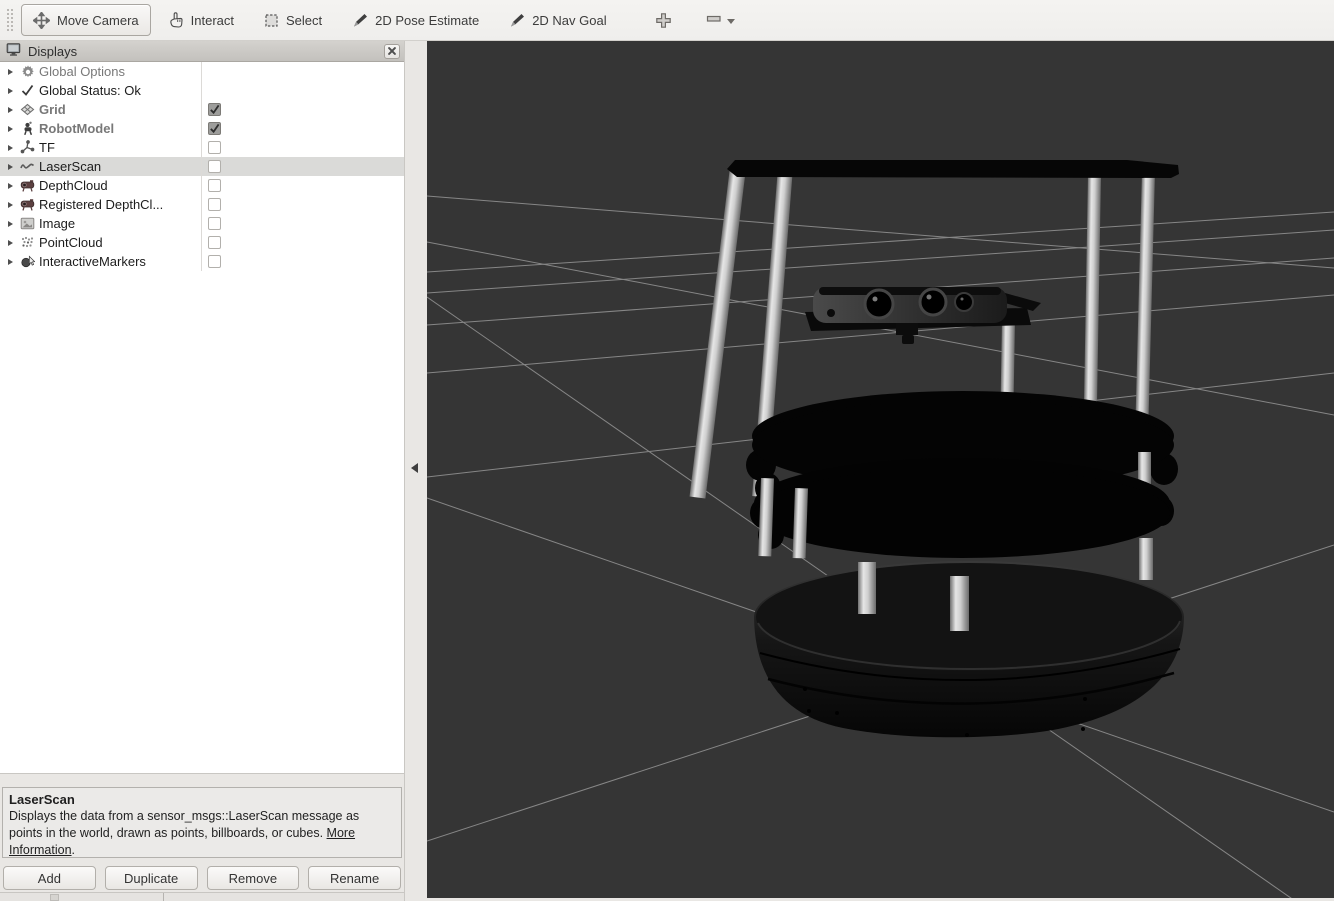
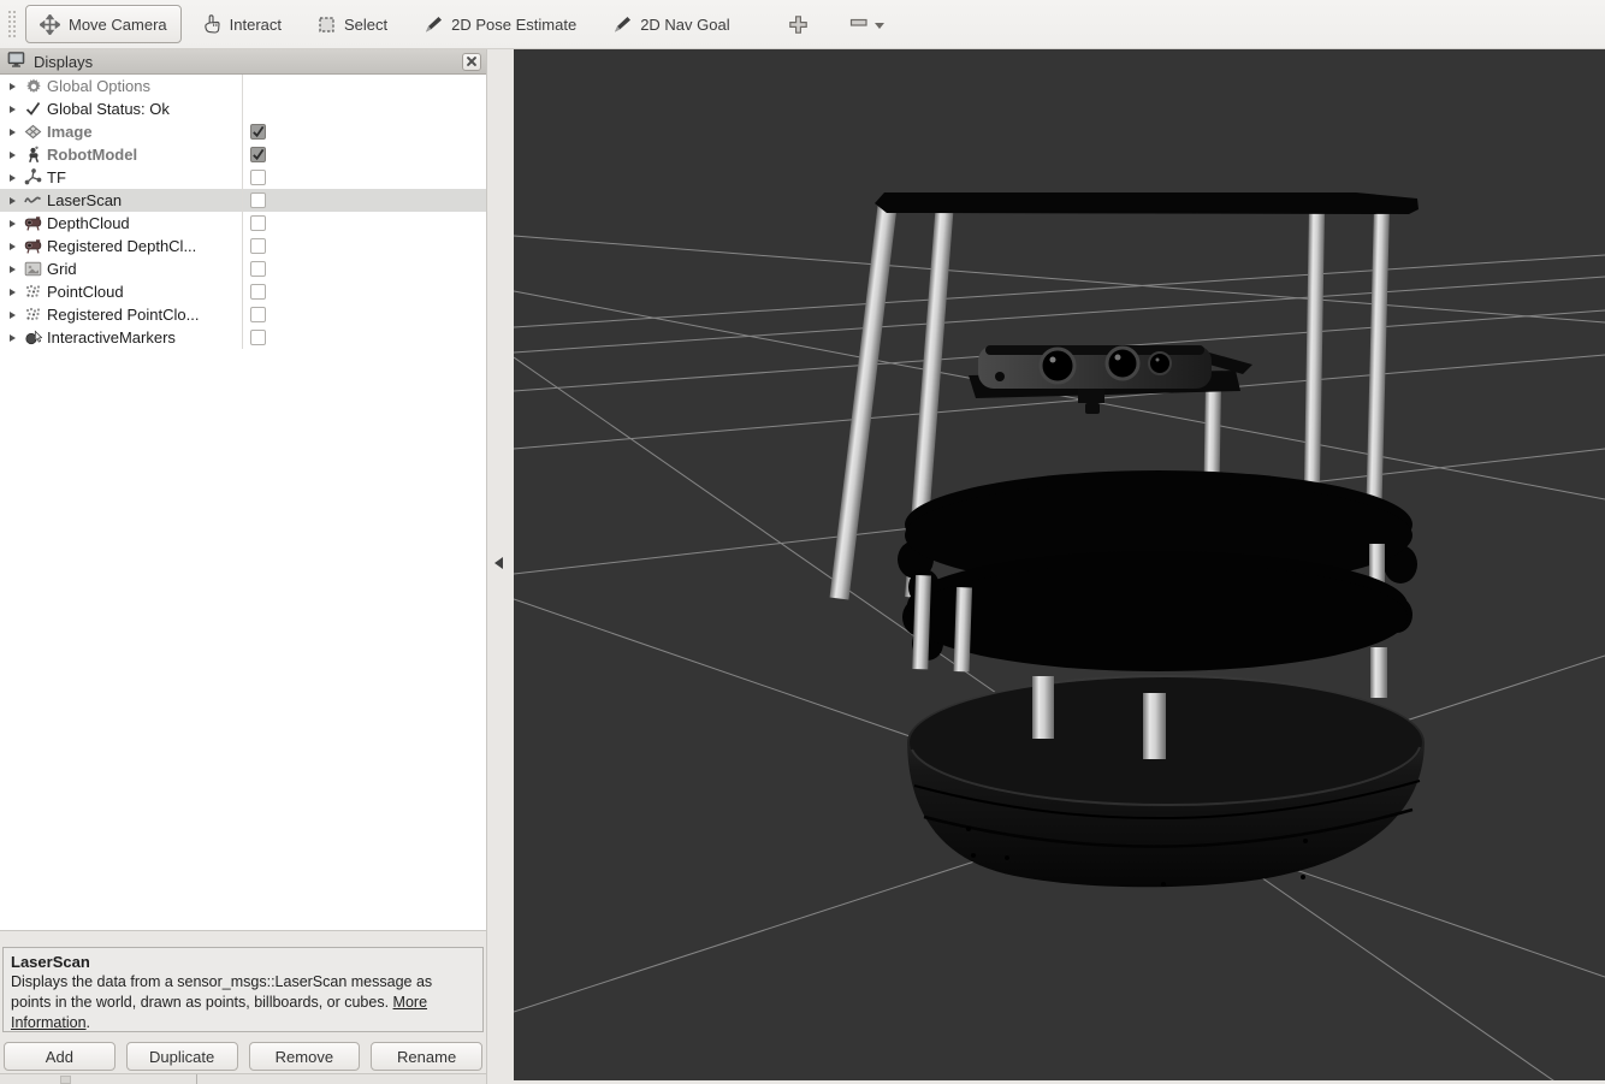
  Move Camera
  Interact
  Select
  2D Pose Estimate
  2D Nav Goal
  Displays
  Global Options
  Global Status: Ok
- Grid
+ Image
  RobotModel
  TF
  LaserScan
  DepthCloud
  Registered DepthCl...
- Image
+ Grid
  PointCloud
+ Registered PointClo...
  InteractiveMarkers
  LaserScan
  Displays the data from a sensor_msgs::LaserScan message as points in the world, drawn as points, billboards, or cubes. More Information.
  Add
  Duplicate
  Remove
  Rename
